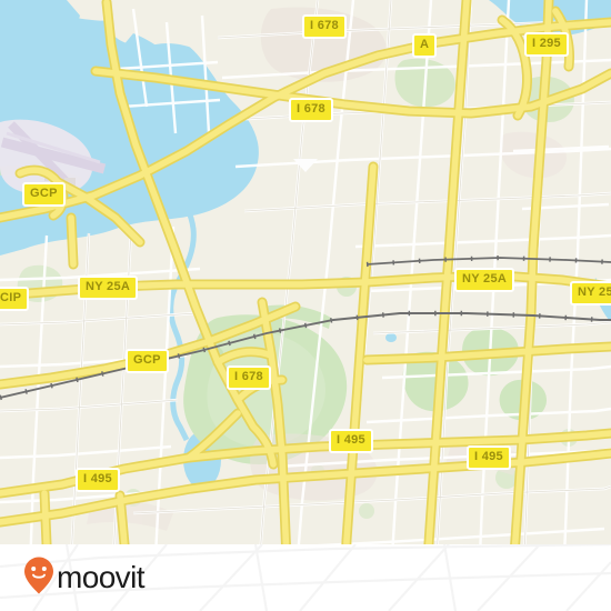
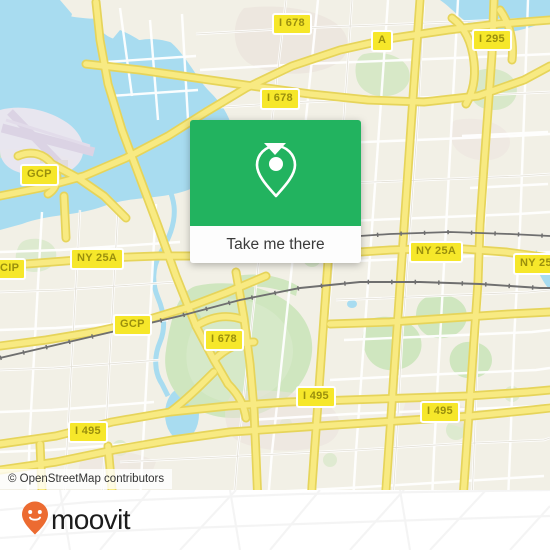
  I 678
  A
  I 295
  I 678
  GCP
  NY 25A
  CIP
  NY 25A
  NY 25
  GCP
  I 678
  I 495
  I 495
  I 495
+ Take me there
+ © OpenStreetMap contributors
  moovit
